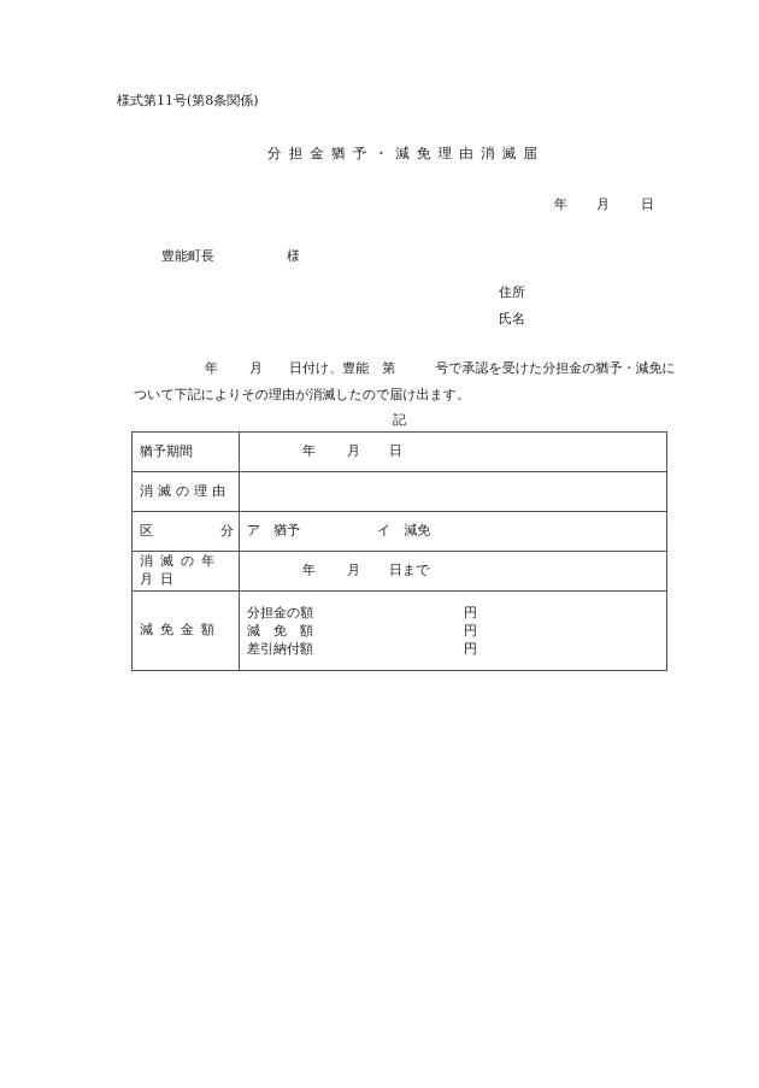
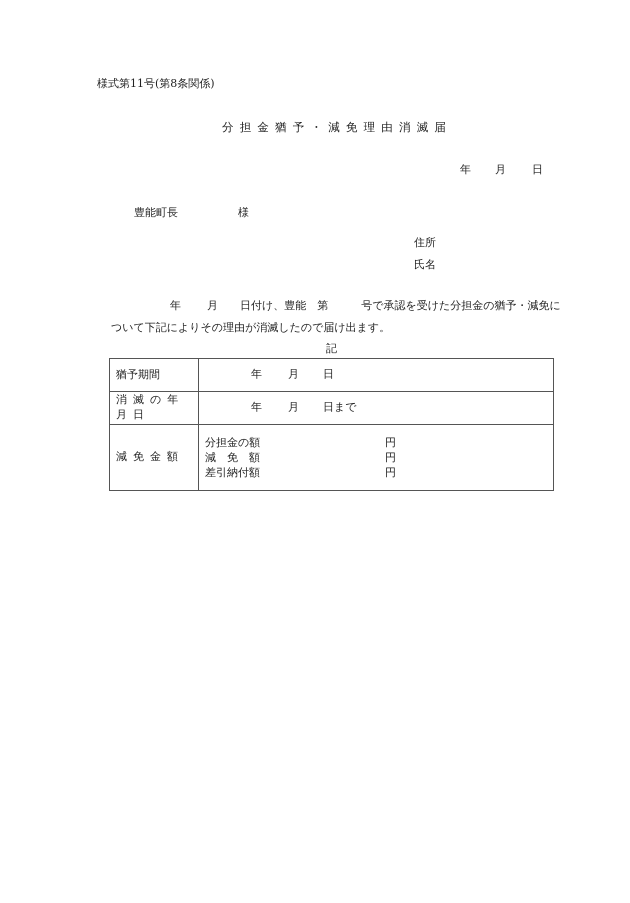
  様式第11号(第8条関係)
  分担金猶予・減免理由消滅届
  年
  月
  日
  豊能町長
  様
  住所
  氏名
  年
  月
  日付け、豊能 第 号で承認を受けた分担金の猶予・減免に
  ついて下記によりその理由が消滅したので届け出ます。
  記
  猶予期間	年 月 日
- 消滅の理由
- 区 分	ア 猶予 イ 減免
  消滅の年月日	年 月 日まで
  減免金額	分担金の額 円 減 免 額 円 差引納付額 円
